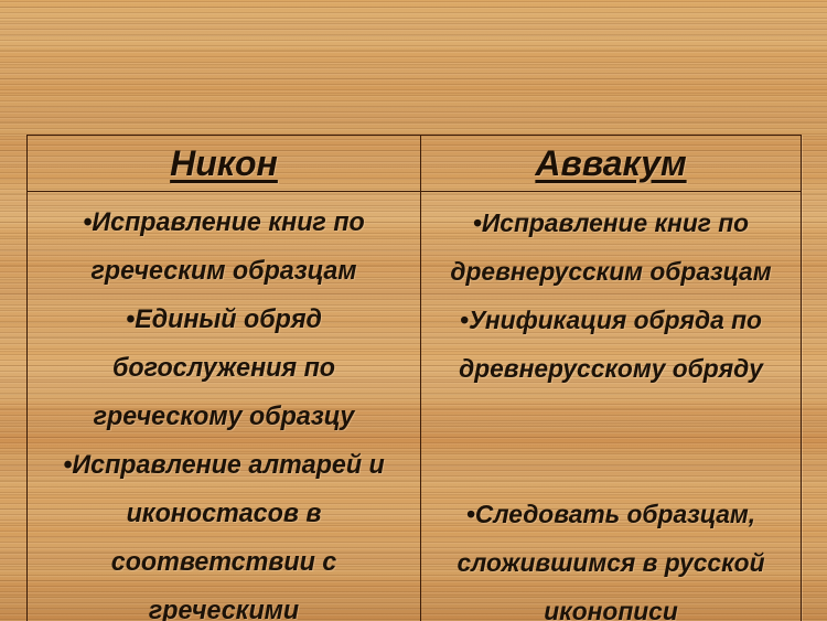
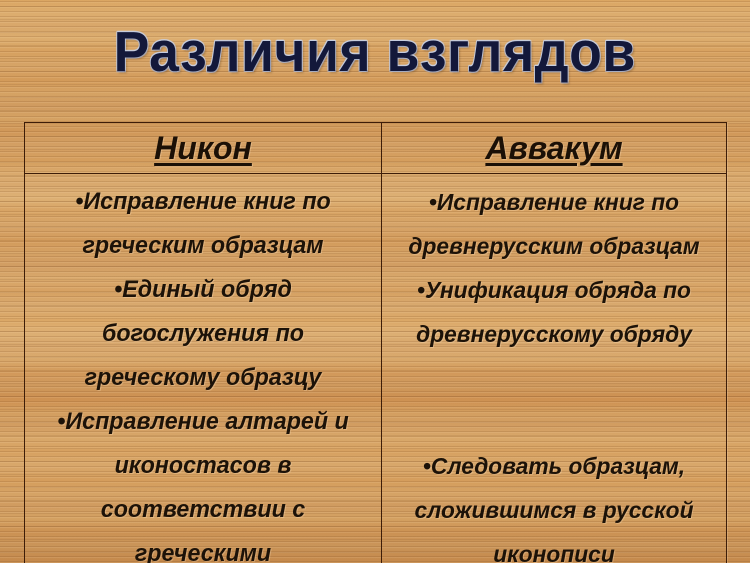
+ Различия взглядов
  Никон	Аввакум
  •Исправление книг по греческим образцам •Единый обряд богослужения по греческому образцу •Исправление алтарей и иконостасов в соответствии с греческими	•Исправление книг по древнерусским образцам •Унификация обряда по древнерусскому обряду •Следовать образцам, сложившимся в русской иконописи
